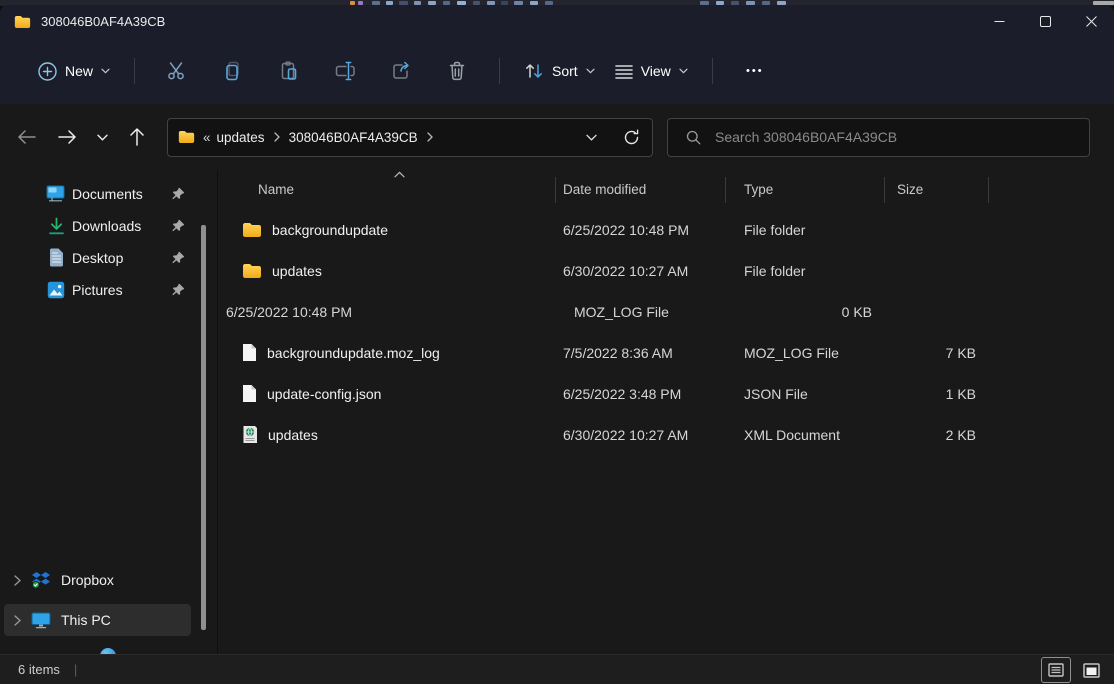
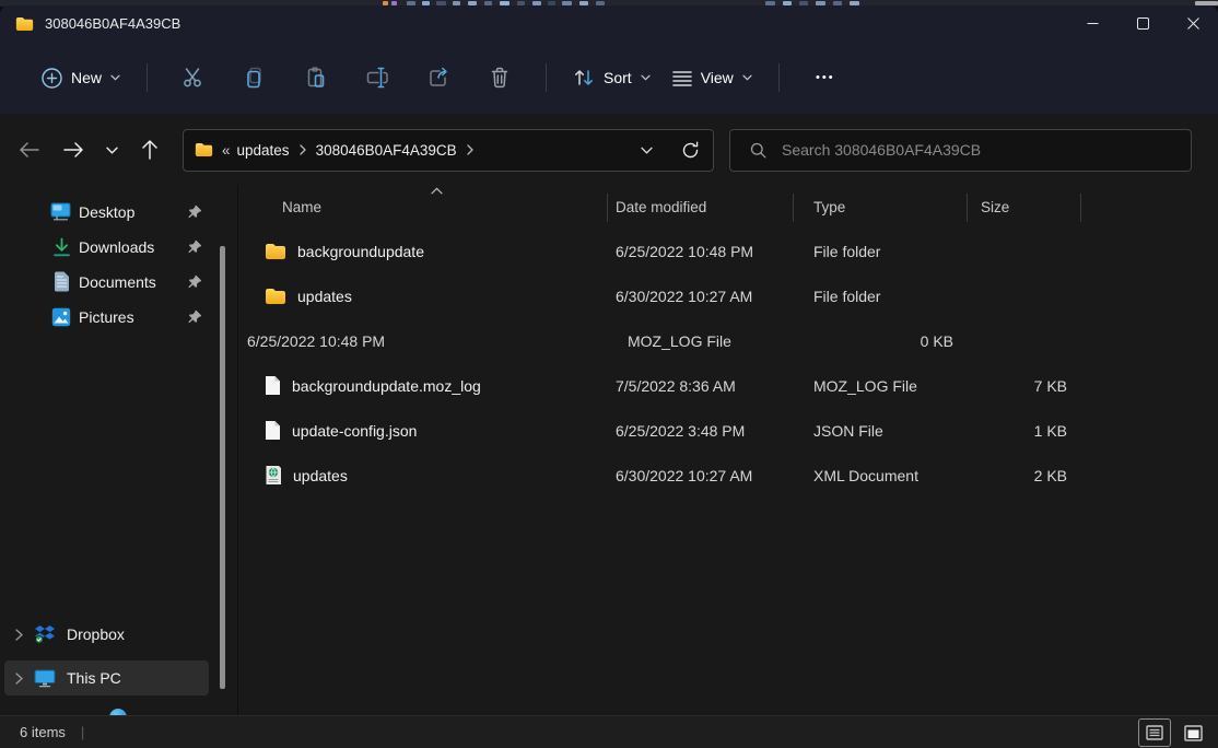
  308046B0AF4A39CB
  New
  Sort
  View
  •••
  «
  updates
  308046B0AF4A39CB
  Search 308046B0AF4A39CB
- Documents
+ Desktop
  Downloads
- Desktop
+ Documents
  Pictures
  Dropbox
  This PC
  Name
  Date modified
  Type
  Size
  backgroundupdate
  6/25/2022 10:48 PM
  File folder
  updates
  6/30/2022 10:27 AM
  File folder
  6/25/2022 10:48 PM
  MOZ_LOG File
  0 KB
  backgroundupdate.moz_log
  7/5/2022 8:36 AM
  MOZ_LOG File
  7 KB
  update-config.json
  6/25/2022 3:48 PM
  JSON File
  1 KB
  updates
  6/30/2022 10:27 AM
  XML Document
  2 KB
  6 items
  |
